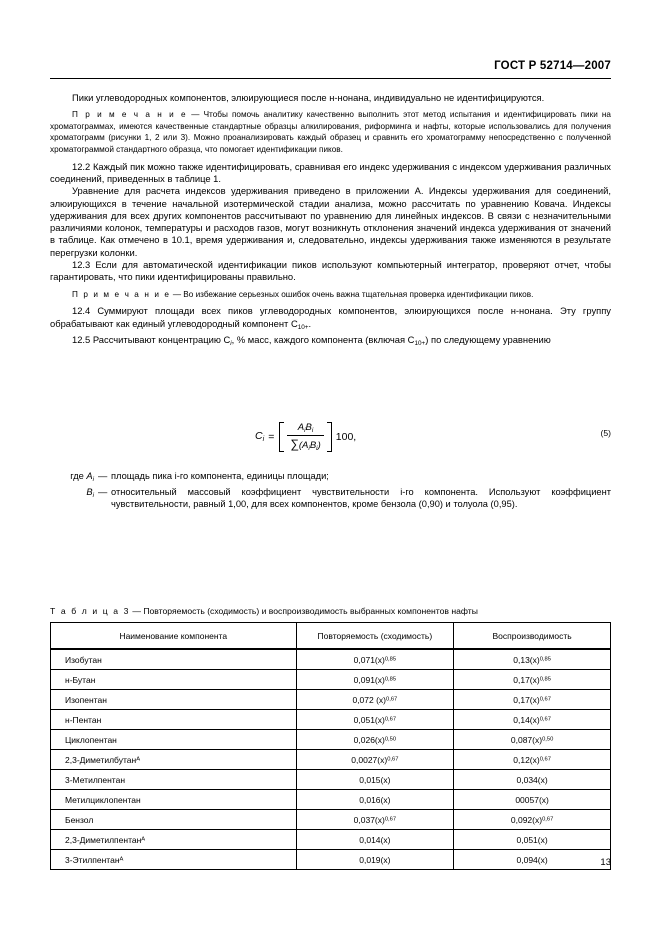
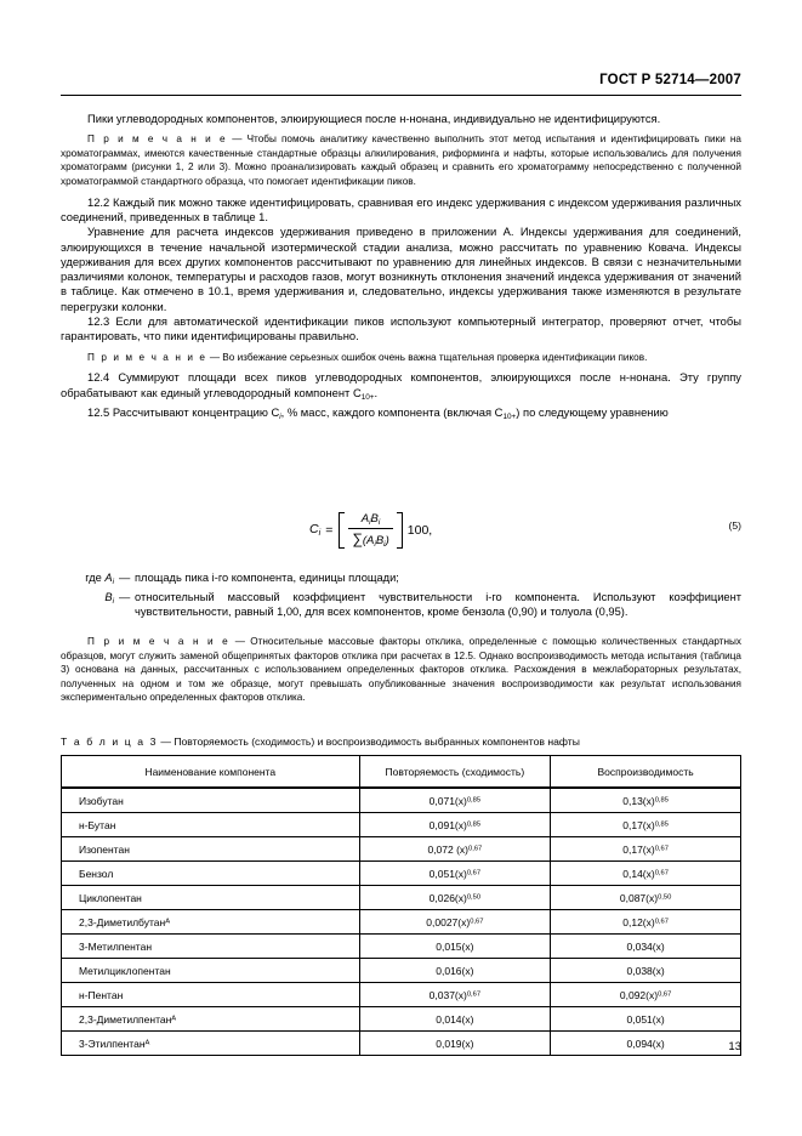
  ГОСТ Р 52714—2007
  Пики углеводородных компонентов, элюирующиеся после н-нонана, индивидуально не идентифицируются.
  П р и м е ч а н и е — Чтобы помочь аналитику качественно выполнить этот метод испытания и идентифицировать пики на хроматограммах, имеются качественные стандартные образцы алкилирования, риформинга и нафты, которые использовались для получения хроматограмм (рисунки 1, 2 или 3). Можно проанализировать каждый образец и сравнить его хроматограмму непосредственно с полученной хроматограммой стандартного образца, что помогает идентификации пиков.
  12.2 Каждый пик можно также идентифицировать, сравнивая его индекс удерживания с индексом удерживания различных соединений, приведенных в таблице 1.
  Уравнение для расчета индексов удерживания приведено в приложении А. Индексы удерживания для соединений, элюирующихся в течение начальной изотермической стадии анализа, можно рассчитать по уравнению Ковача. Индексы удерживания для всех других компонентов рассчитывают по уравнению для линейных индексов. В связи с незначительными различиями колонок, температуры и расходов газов, могут возникнуть отклонения значений индекса удерживания от значений в таблице. Как отмечено в 10.1, время удерживания и, следовательно, индексы удерживания также изменяются в результате перегрузки колонки.
  12.3 Если для автоматической идентификации пиков используют компьютерный интегратор, проверяют отчет, чтобы гарантировать, что пики идентифицированы правильно.
  П р и м е ч а н и е — Во избежание серьезных ошибок очень важна тщательная проверка идентификации пиков.
  12.4 Суммируют площади всех пиков углеводородных компонентов, элюирующихся после н-нонана. Эту группу обрабатывают как единый углеводородный компонент C .
  12.5 Рассчитывают концентрацию C , % масс, каждого компонента (включая C ) по следующему уравнению
  Ci
  =
  ∑(A B )
  100,
  (5)
  где A
  —
  площадь пика i-го компонента, единицы площади;
  —
  относительный массовый коэффициент чувствительности i-го компонента. Используют коэффициент чувствительности, равный 1,00, для всех компонентов, кроме бензола (0,90) и толуола (0,95).
+ П р и м е ч а н и е — Относительные массовые факторы отклика, определенные с помощью количественных стандартных образцов, могут служить заменой общепринятых факторов отклика при расчетах в 12.5. Однако воспроизводимость метода испытания (таблица 3) основана на данных, рассчитанных с использованием определенных факторов отклика. Расхождения в межлабораторных результатах, полученных на одном и том же образце, могут превышать опубликованные значения воспроизводимости как результат использования экспериментально определенных факторов отклика.
  Т а б л и ц а 3 — Повторяемость (сходимость) и воспроизводимость выбранных компонентов нафты
  Наименование компонента	Повторяемость (сходимость)	Воспроизводимость
  Изобутан	0,071(x)	0,13(x)
  н-Бутан	0,091(x)	0,17(x)
  Изопентан	0,072 (x)	0,17(x)
- н-Пентан	0,051(x)	0,14(x)
+ Бензол	0,051(x)	0,14(x)
  Циклопентан	0,026(x)	0,087(x)
  2,3-Диметилбутан	0,0027(x)	0,12(x)
  3-Метилпентан	0,015(x)	0,034(x)
- Метилциклопентан	0,016(x)	00057(x)
+ Метилциклопентан	0,016(x)	0,038(x)
- Бензол	0,037(x)	0,092(x)
+ н-Пентан	0,037(x)	0,092(x)
  2,3-Диметилпентан	0,014(x)	0,051(x)
  3-Этилпентан	0,019(x)	0,094(x)
  13
